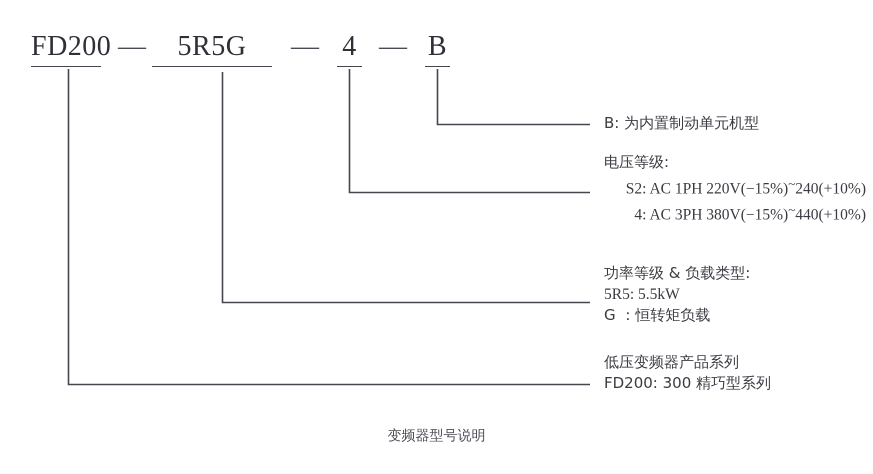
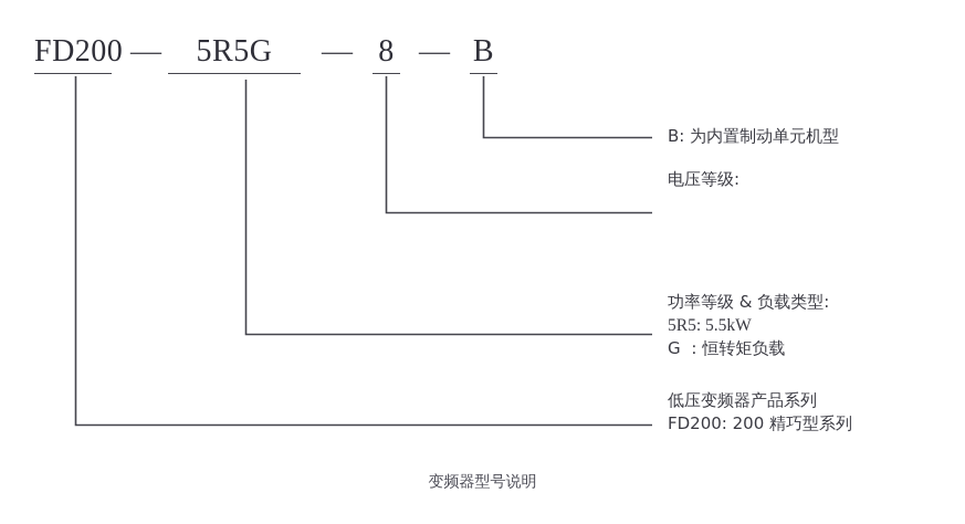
  FD20
  —
  5R5G
  —
- 4
+ 8
  —
  B
  B: 为内置制动单元机型
  电压等级:
- S2: AC 1PH 220V(−15%)~240(+10%)
- 4: AC 3PH 380V(−15%)~440(+10%)
  功率等级 & 负载类型:
  5R5: 5.5kW
  G ：恒转矩负载
  低压变频器产品系列
- FD200: 300 精巧型系列
+ FD200: 200 精巧型系列
  变频器型号说明
